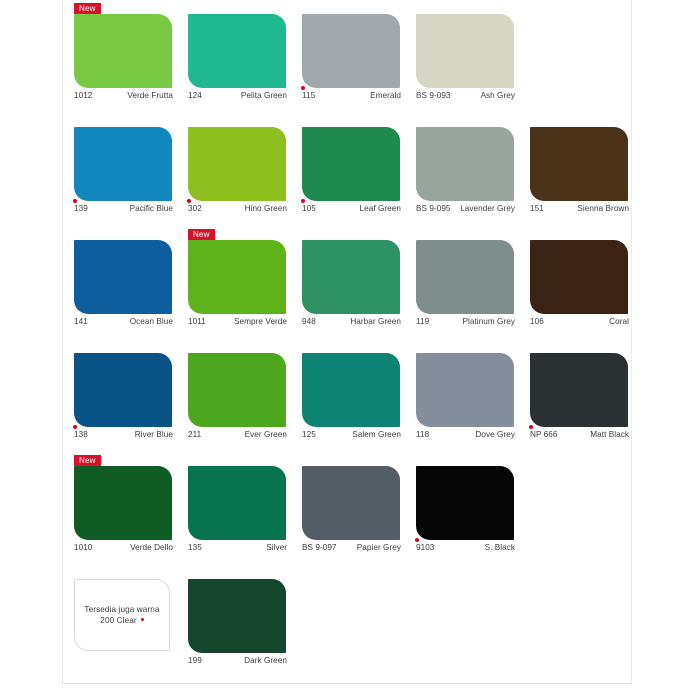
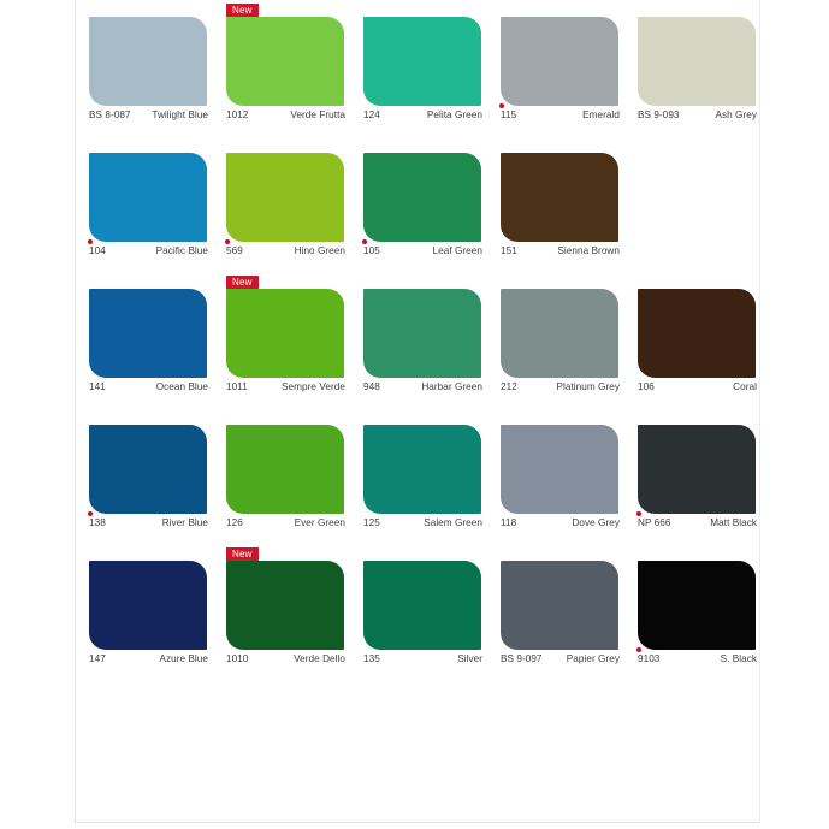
+ BS 8-087
+ Twilight Blue
  New
  1012
  Verde Frutta
  124
  Pelita Green
  115
  Emerald
  BS 9-093
  Ash Grey
- 139
+ 104
  Pacific Blue
- 302
+ 569
  Hino Green
  105
  Leaf Green
- BS 9-095
- Lavender Grey
  151
  Sienna Brown
  141
  Ocean Blue
  New
  1011
  Sempre Verde
  948
  Harbar Green
- 119
+ 212
  Platinum Grey
  106
  Coral
  138
  River Blue
- 211
+ 126
  Ever Green
  125
  Salem Green
  118
  Dove Grey
  NP 666
  Matt Black
+ 147
+ Azure Blue
  New
  1010
  Verde Dello
  135
  Silver
  BS 9-097
  Papier Grey
  9103
  S. Black
- Tersedia juga warna
- 200 Clear
- 199
- Dark Green
